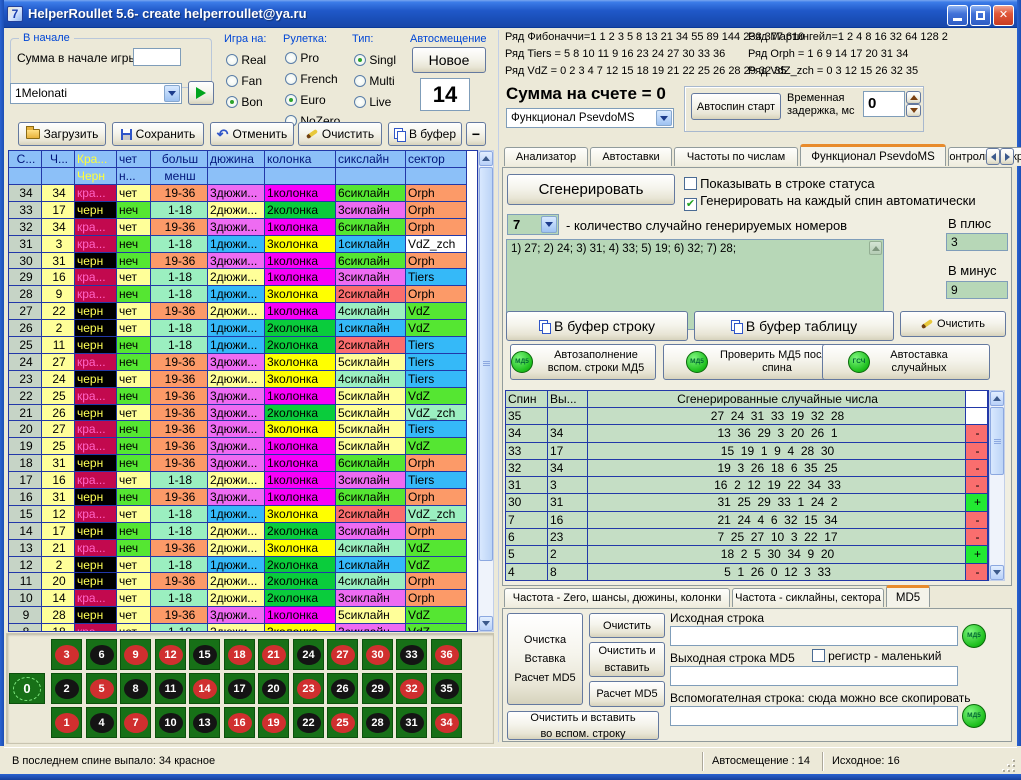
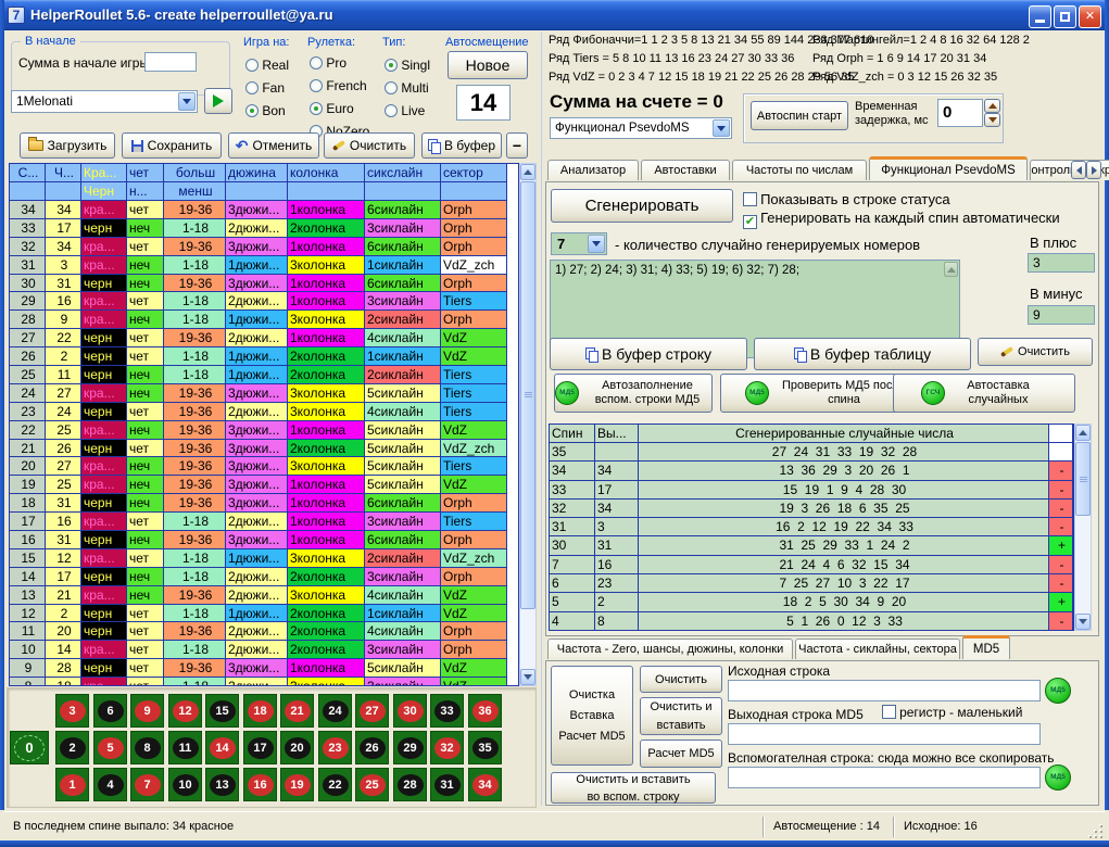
  7
  HelperRoullet 5.6- create helperroullet@ya.ru
  ✕
  В начале
  Сумма в начале игр
  1Melonati
  Игра на:
  Real
  Fan
  Bon
  Рулетка:
  Pro
  French
  Euro
  NoZero
  Тип:
  Singl
  Multi
  Live
  Автосмещение
  Новое
  14
  Загрузить
  Сохранить
  ↶
  Отменить
  Очистить
  В буфер
  −
  С...
  Ч...
  Кра...
  чет
  больш
  дюжина
  колонка
  сикслайн
  сектор
  Черн
  н...
  менш
  34
  34
  кра...
  чет
  19-36
  3дюжи...
  1колонка
  6сиклайн
  Orph
  33
  17
  черн
  неч
  1-18
  2дюжи...
  2колонка
  3сиклайн
  Orph
  32
  34
  кра...
  чет
  19-36
  3дюжи...
  1колонка
  6сиклайн
  Orph
  31
  3
  кра...
  неч
  1-18
  1дюжи...
  3колонка
  1сиклайн
  VdZ_zch
  30
  31
  черн
  неч
  19-36
  3дюжи...
  1колонка
  6сиклайн
  Orph
  29
  16
  кра...
  чет
  1-18
  2дюжи...
  1колонка
  3сиклайн
  Tiers
  28
  9
  кра...
  неч
  1-18
  1дюжи...
  3колонка
  2сиклайн
  Orph
  27
  22
  черн
  чет
  19-36
  2дюжи...
  1колонка
  4сиклайн
  VdZ
  26
  2
  черн
  чет
  1-18
  1дюжи...
  2колонка
  1сиклайн
  VdZ
  25
  11
  черн
  неч
  1-18
  1дюжи...
  2колонка
  2сиклайн
  Tiers
  24
  27
  кра...
  неч
  19-36
  3дюжи...
  3колонка
  5сиклайн
  Tiers
  23
  24
  черн
  чет
  19-36
  2дюжи...
  3колонка
  4сиклайн
  Tiers
  22
  25
  кра...
  неч
  19-36
  3дюжи...
  1колонка
  5сиклайн
  VdZ
  21
  26
  черн
  чет
  19-36
  3дюжи...
  2колонка
  5сиклайн
  VdZ_zch
  20
  27
  кра...
  неч
  19-36
  3дюжи...
  3колонка
  5сиклайн
  Tiers
  19
  25
  кра...
  неч
  19-36
  3дюжи...
  1колонка
  5сиклайн
  VdZ
  18
  31
  черн
  неч
  19-36
  3дюжи...
  1колонка
  6сиклайн
  Orph
  17
  16
  кра...
  чет
  1-18
  2дюжи...
  1колонка
  3сиклайн
  Tiers
  16
  31
  черн
  неч
  19-36
  3дюжи...
  1колонка
  6сиклайн
  Orph
  15
  12
  кра...
  чет
  1-18
  1дюжи...
  3колонка
  2сиклайн
  VdZ_zch
  14
  17
  черн
  неч
  1-18
  2дюжи...
  2колонка
  3сиклайн
  Orph
  13
  21
  кра...
  неч
  19-36
  2дюжи...
  3колонка
  4сиклайн
  VdZ
  12
  2
  черн
  чет
  1-18
  1дюжи...
  2колонка
  1сиклайн
  VdZ
  11
  20
  черн
  чет
  19-36
  2дюжи...
  2колонка
  4сиклайн
  Orph
  10
  14
  кра...
  чет
  1-18
  2дюжи...
  2колонка
  3сиклайн
  Orph
  9
  28
  черн
  чет
  19-36
  3дюжи...
  1колонка
  5сиклайн
  VdZ
  0
  3
  6
  9
  12
  15
  18
  21
  24
  27
  30
  33
  36
  2
  5
  8
  11
  14
  17
  20
  23
  26
  29
  32
  35
  1
  4
  7
  10
  13
  16
  19
  22
  25
  28
  31
  34
  Ряд Фибоначчи=1 1 2 3 5 8 13 21 34 55 89 144 233 377 610
- Ряд Tiers = 5 8 10 11 9 16 23 24 27 30 33 36
+ Ряд Tiers = 5 8 10 11 13 16 23 24 27 30 33 36
- Ряд VdZ = 0 2 3 4 7 12 15 18 19 21 22 25 26 28 29 32 35
+ Ряд VdZ = 0 2 3 4 7 12 15 18 19 21 22 25 26 28 29 56 35
  Ряд Мартингейл=1 2 4 8 16 32 64 128 2
  Ряд Orph = 1 6 9 14 17 20 31 34
  Ряд VdZ_zch = 0 3 12 15 26 32 35
  Сумма на счете = 0
  Функционал PsevdoMS
  Автоспин старт
  Временная
  задержка, мс
  0
  Анализатор
  Автоставки
  Частоты по числам
  Функционал PsevdoMS
  Сгенерировать
  Показывать в строке статуса
  ✔ Генерировать на каждый спин автоматически
  7
  - количество случайно генерируемых номеров
  В плюс
  3
  В минус
  9
  1) 27; 2) 24; 3) 31; 4) 33; 5) 19; 6) 32; 7) 28;
  В буфер строку
  В буфер таблицу
  Очистить
  Автозаполнение вспом. строки МД5
  Проверить МД5 пос спина
  Автоставка случайных
  Спин
  Вы...
  Сгенерированные случайные числа
  35
  27 24 31 33 19 32 28
  34
  34
  13 36 29 3 20 26 1
  -
  33
  17
  15 19 1 9 4 28 30
  -
  32
  34
  19 3 26 18 6 35 25
  -
  31
  3
  16 2 12 19 22 34 33
  -
  30
  31
  31 25 29 33 1 24 2
  +
  7
  16
  21 24 4 6 32 15 34
  -
  6
  23
  7 25 27 10 3 22 17
  -
  5
  2
  18 2 5 30 34 9 20
  +
  4
  8
  5 1 26 0 12 3 33
  -
  Частота - Zero, шансы, дюжины, колонки
  Частота - сиклайны, сектора
  MD5
  Очистка
  Вставка
  Расчет MD5
  Очистить
  Очистить и
  вставить
  Расчет MD5
  Исходная строка
  Выходная строка MD5
  регистр - маленький
  Вспомогателная строка: сюда можно все скопировать
  Очистить и вставить
  во вспом. строку
  В последнем спине выпало: 34 красное
  Автосмещение : 14
  Исходное: 16
